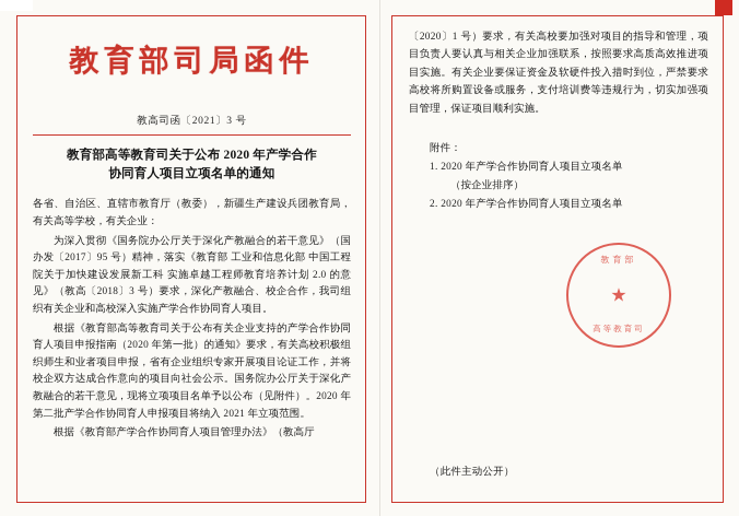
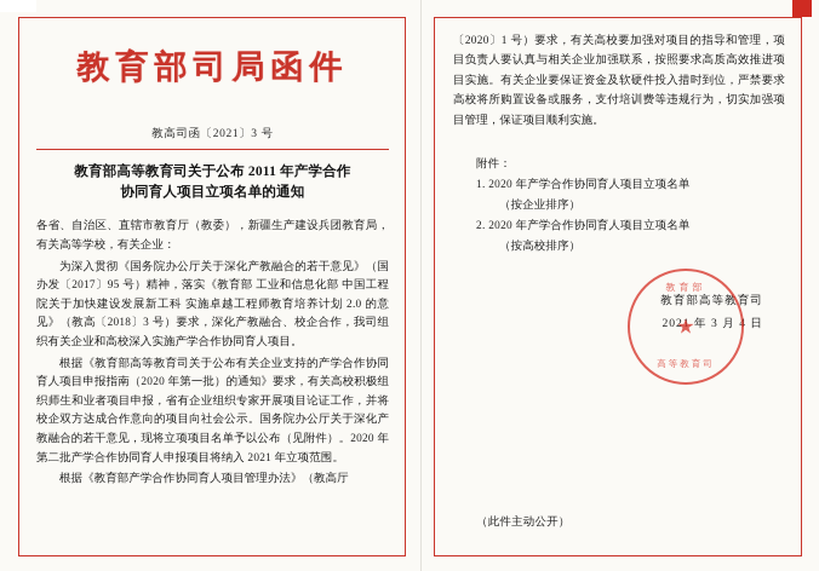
  教育部司局函件
  教高司函〔2021〕3 号
- 教育部高等教育司关于公布 2020 年产学合作
+ 教育部高等教育司关于公布 2011 年产学合作
  协同育人项目立项名单的通知
  各省、自治区、直辖市教育厅（教委），新疆生产建设兵团教育局，有关高等学校，有关企业：
  为深入贯彻《国务院办公厅关于深化产教融合的若干意见》（国办发〔2017〕95 号）精神，落实《教育部 工业和信息化部 中国工程院关于加快建设发展新工科 实施卓越工程师教育培养计划 2.0 的意见》（教高〔2018〕3 号）要求，深化产教融合、校企合作，我司组织有关企业和高校深入实施产学合作协同育人项目。
  根据《教育部高等教育司关于公布有关企业支持的产学合作协同育人项目申报指南（2020 年第一批）的通知》要求，有关高校积极组织师生和业者项目申报，省有企业组织专家开展项目论证工作，并将校企双方达成合作意向的项目向社会公示。国务院办公厅关于深化产教融合的若干意见，现将立项项目名单予以公布（见附件）。2020 年第二批产学合作协同育人申报项目将纳入 2021 年立项范围。
  根据《教育部产学合作协同育人项目管理办法》（教高厅
  〔2020〕1 号）要求，有关高校要加强对项目的指导和管理，项目负责人要认真与相关企业加强联系，按照要求高质高效推进项目实施。有关企业要保证资金及软硬件投入措时到位，严禁要求高校将所购置设备或服务，支付培训费等违规行为，切实加强项目管理，保证项目顺利实施。
  附件：
  1. 2020 年产学合作协同育人项目立项名单
  （按企业排序）
  2. 2020 年产学合作协同育人项目立项名单
+ （按高校排序）
  教育部
  ★
  高等教育司
+ 教育部高等教育司
+ 2021 年 3 月 4 日
  （此件主动公开）
